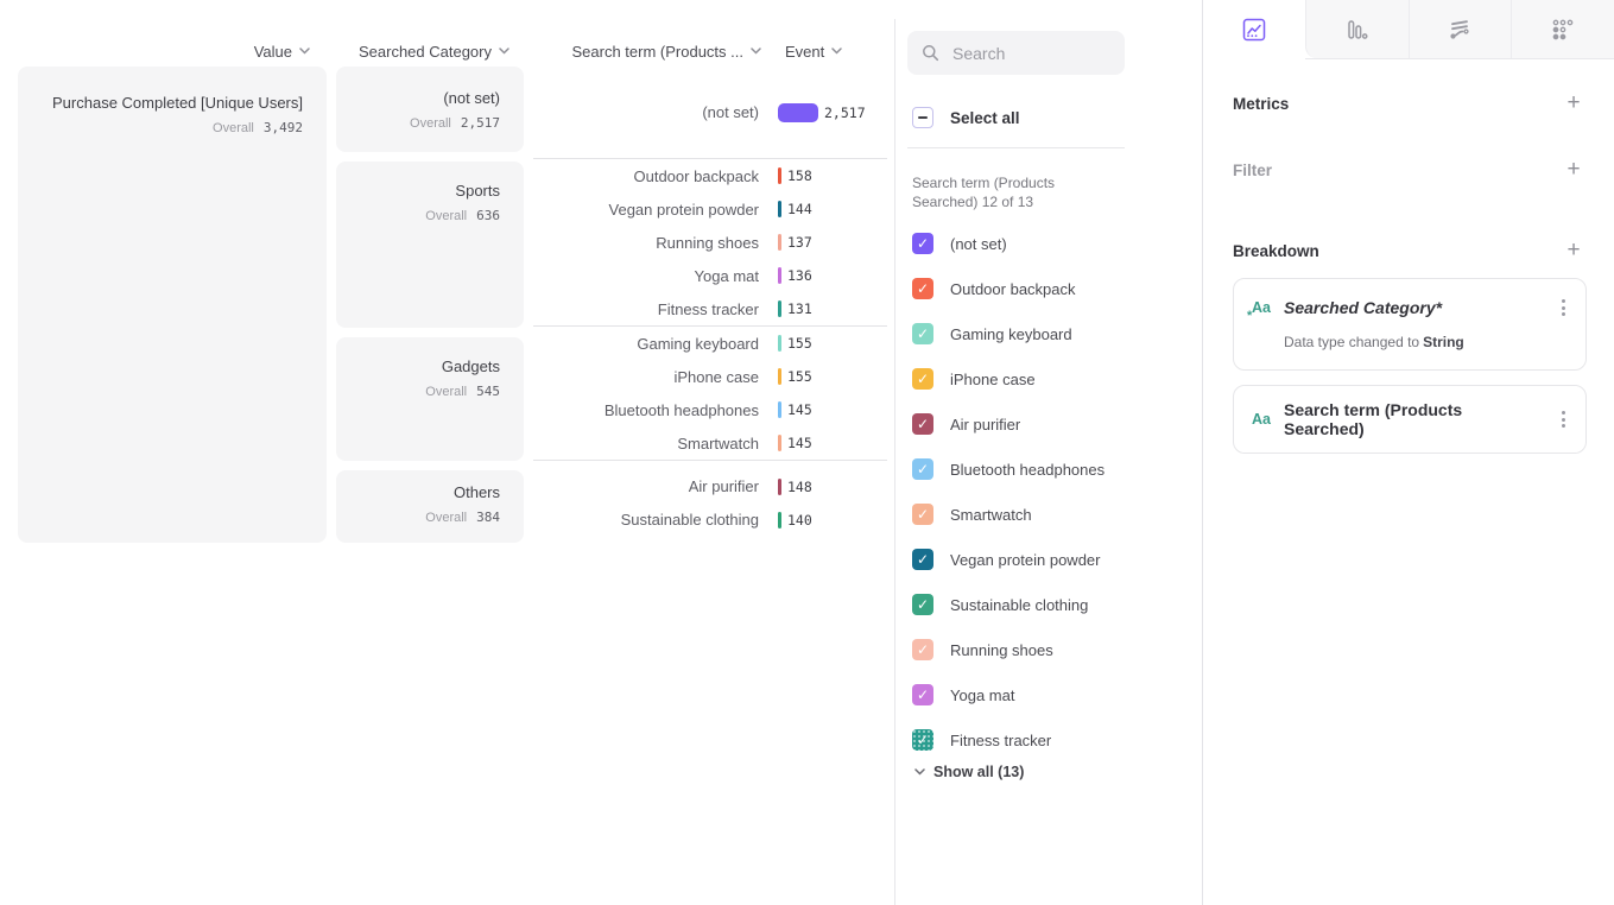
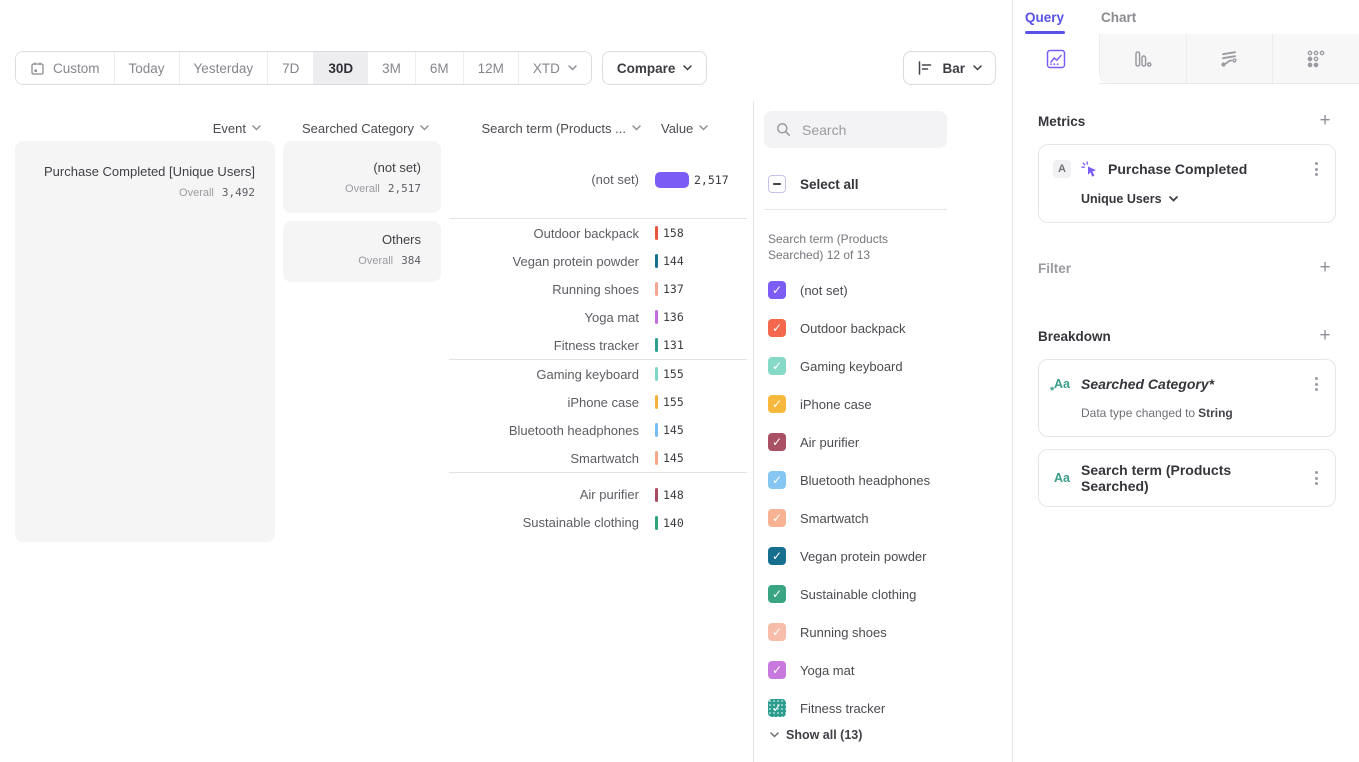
+ Custom
+ Today
+ Yesterday
+ 7D
+ 30D
+ 3M
+ 6M
+ 12M
+ XTD
+ Compare
+ Bar
- Value
+ Event
  Searched Category
  Search term (Products ...
- Event
+ Value
  Purchase Completed [Unique Users]
  Overall 3,492
  (not set)
  Overall 2,517
- Sports
- Overall 636
- Gadgets
- Overall 545
  Others
  Overall 384
  (not set)
  2,517
  Outdoor backpack
  158
  Vegan protein powder
  144
  Running shoes
  137
  Yoga mat
  136
  Fitness tracker
  131
  Gaming keyboard
  155
  iPhone case
  155
  Bluetooth headphones
  145
  Smartwatch
  145
  Air purifier
  148
  Sustainable clothing
  140
  Search
  Select all
  Search term (Products Searched) 12 of 13
  ✓
  (not set)
  ✓
  Outdoor backpack
  ✓
  Gaming keyboard
  ✓
  iPhone case
  ✓
  Air purifier
  ✓
  Bluetooth headphones
  ✓
  Smartwatch
  ✓
  Vegan protein powder
  ✓
  Sustainable clothing
  ✓
  Running shoes
  ✓
  Yoga mat
  ✓
  Fitness tracker
  Show all (13)
+ Query
+ Chart
  Metrics
  +
+ A
+ Purchase Completed
+ Unique Users
  Filter
  +
  Breakdown
  +
  Aa
  *
  Searched Category*
  Data type changed to String
  Aa
  Search term (Products Searched)
